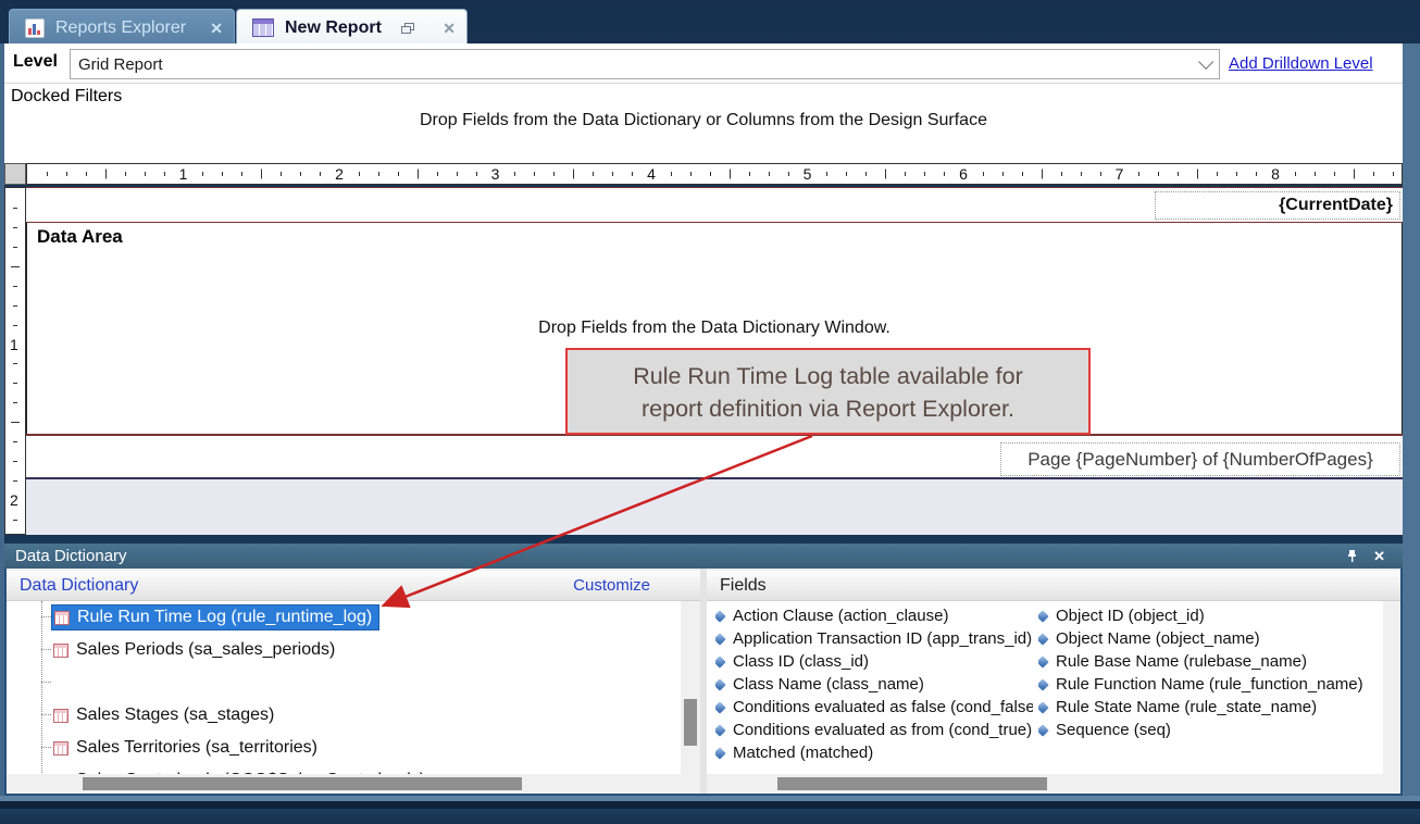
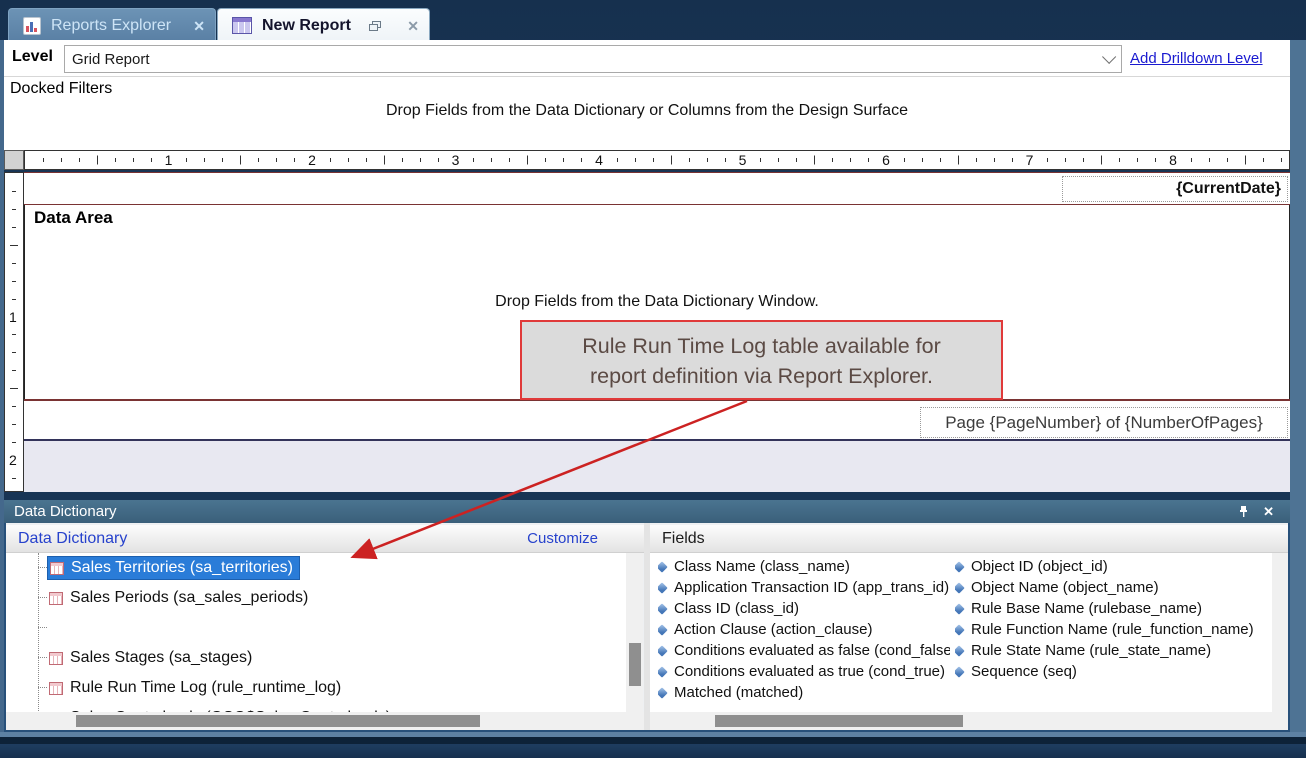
  Reports Explorer
  ✕
  New Report
  ✕
  Level
  Grid Report
  Add Drilldown Level
  Docked Filters
  Drop Fields from the Data Dictionary or Columns from the Design Surface
  1
  2
  3
  4
  5
  6
  7
  8
  1
  2
  {CurrentDate}
  Data Area
  Drop Fields from the Data Dictionary Window.
  Rule Run Time Log table available for
  report definition via Report Explorer.
  Page {PageNumber} of {NumberOfPages}
  Data Dictionary
  ✕
  Data Dictionary
  Customize
  Fields
- Rule Run Time Log (rule_runtime_log)
+ Sales Territories (sa_territories)
  Sales Periods (sa_sales_periods)
  Sales Stages (sa_stages)
- Sales Territories (sa_territories)
+ Rule Run Time Log (rule_runtime_log)
- Action Clause (action_clause)
+ Class Name (class_name)
  Application Transaction ID (app_trans_id)
  Class ID (class_id)
- Class Name (class_name)
+ Action Clause (action_clause)
  Conditions evaluated as false (cond_false
- Conditions evaluated as from (cond_true)
+ Conditions evaluated as true (cond_true)
  Matched (matched)
  Object ID (object_id)
  Object Name (object_name)
  Rule Base Name (rulebase_name)
  Rule Function Name (rule_function_name)
  Rule State Name (rule_state_name)
  Sequence (seq)
